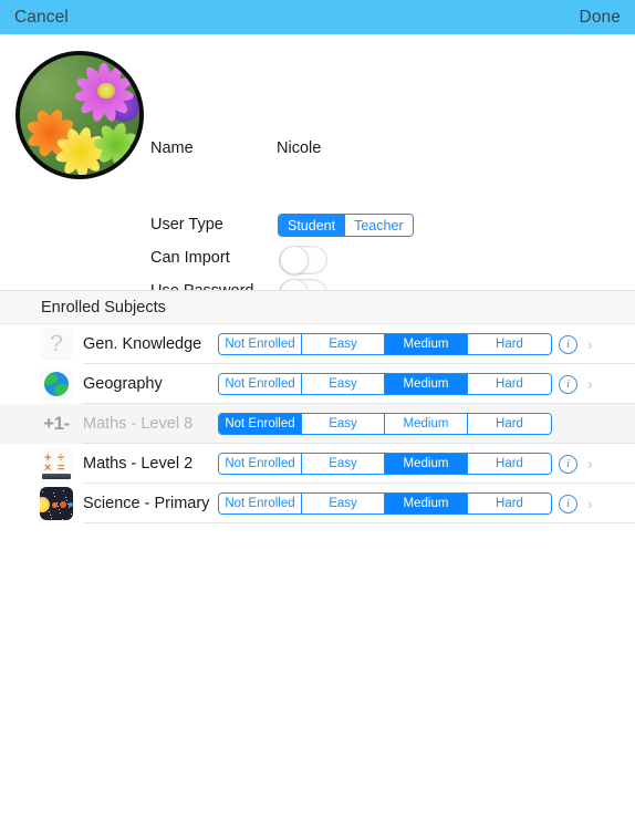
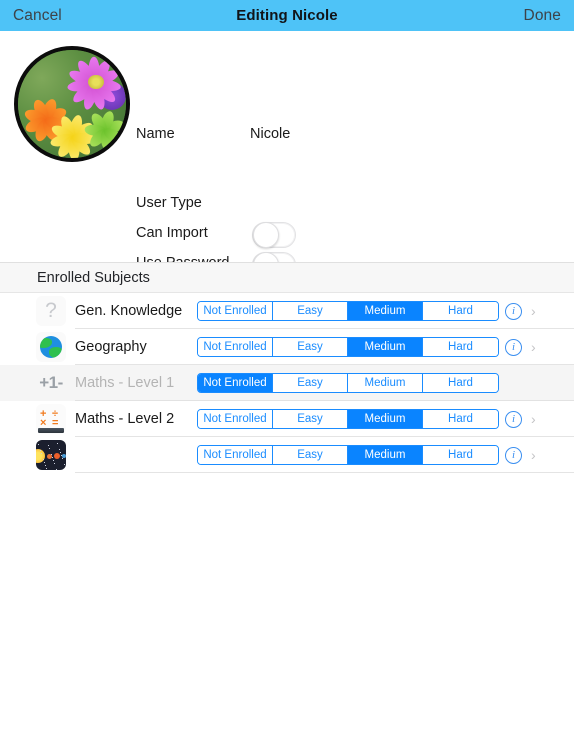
  Cancel
+ Editing Nicole
  Done
  Name
  Nicole
  User Type
- Student
- Teacher
  Can Import
  Enrolled Subjects
  ?
  Gen. Knowledge
  Not Enrolled
  Easy
  Medium
  Hard
  i
  ›
  Geography
  Not Enrolled
  Easy
  Medium
  Hard
  i
  ›
  +1-
- Maths - Level 8
+ Maths - Level 1
  Not Enrolled
  Easy
  Medium
  Hard
  +
  ÷
  ×
  =
  Maths - Level 2
  Not Enrolled
  Easy
  Medium
  Hard
  i
  ›
- Science - Primary
  Not Enrolled
  Easy
  Medium
  Hard
  i
  ›
